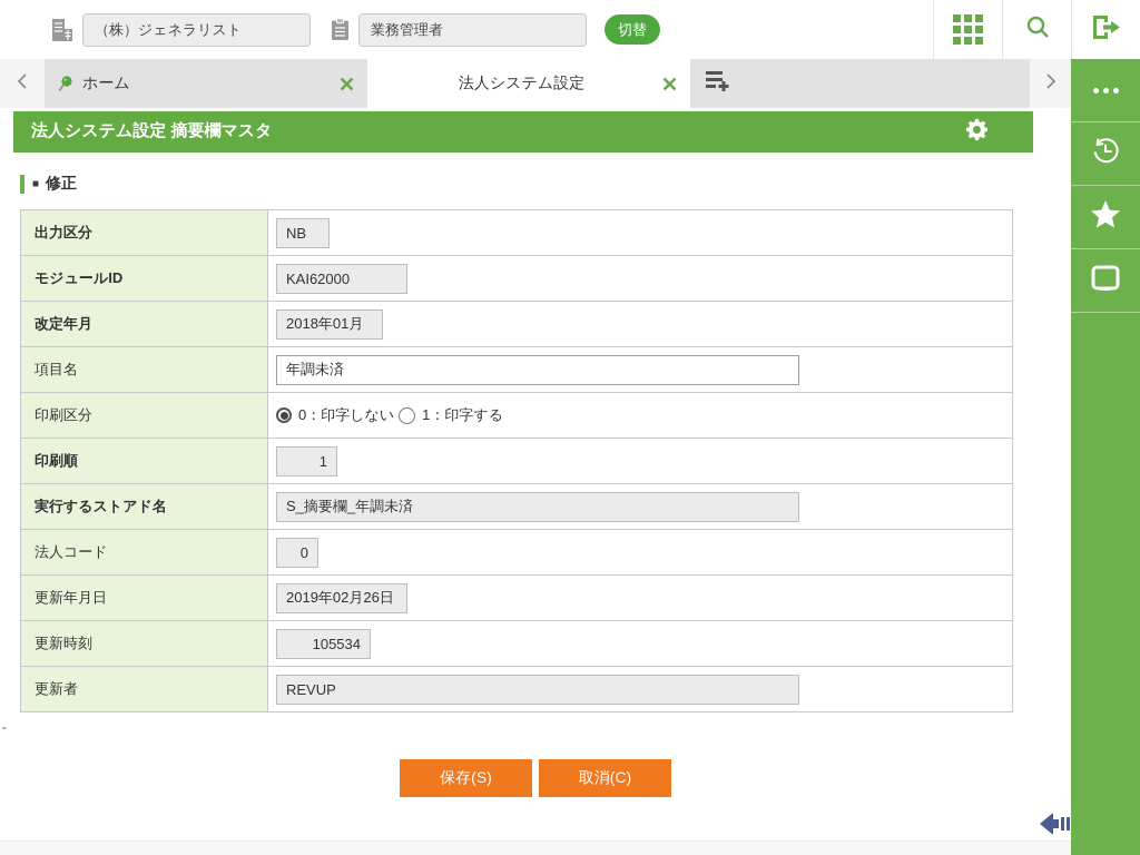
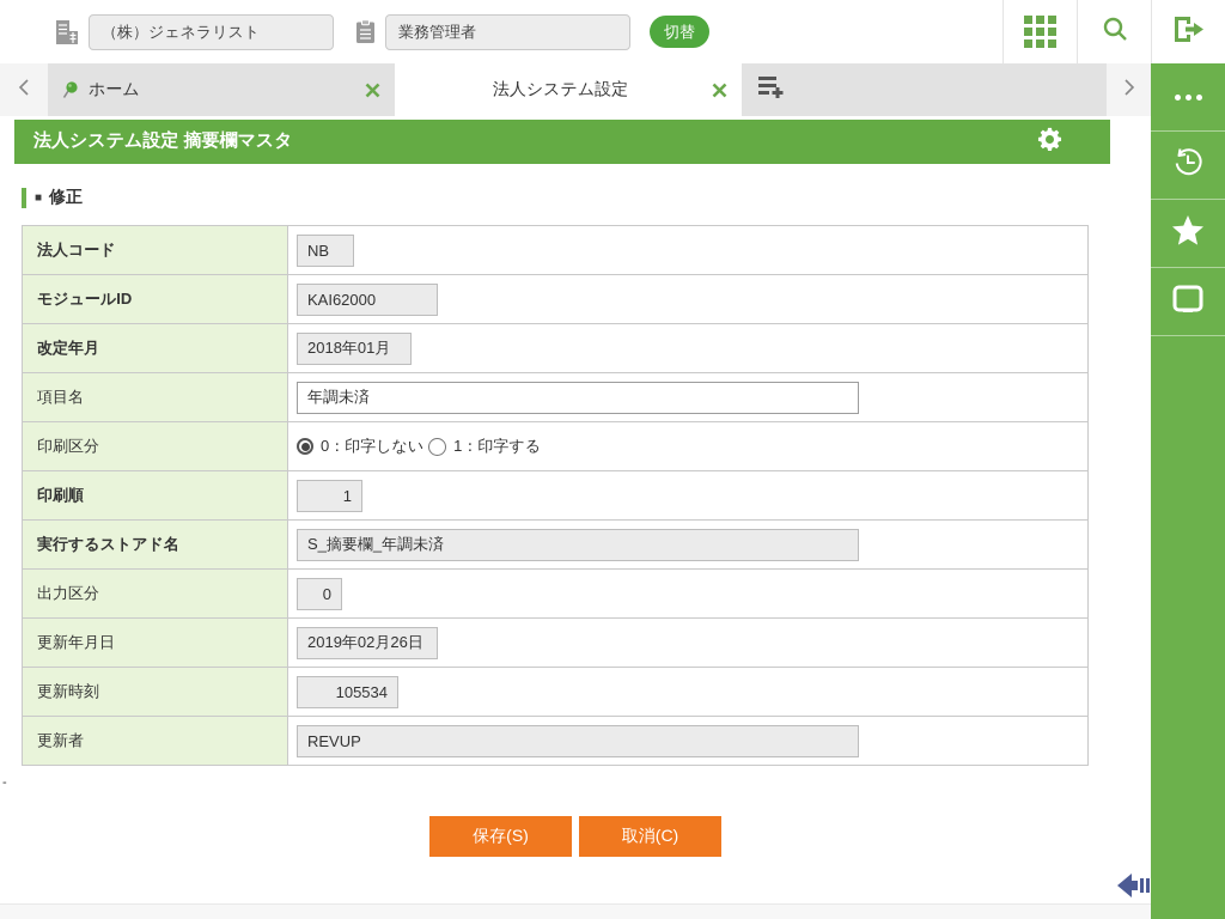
  （株）ジェネラリスト
  業務管理者
  切替
  ホーム
  法人システム設定
  法人システム設定 摘要欄マスタ
  ■
  修正
- 出力区分
+ 法人コード
  NB
  モジュールID
  KAI62000
  改定年月
  2018年01月
  項目名
  年調未済
  印刷区分
  0：印字しない
  1：印字する
  印刷順
  1
  実行するストアド名
  S_摘要欄_年調未済
- 法人コード
+ 出力区分
  0
  更新年月日
  2019年02月26日
  更新時刻
  105534
  更新者
  REVUP
  -
  保存(S)
  取消(C)
